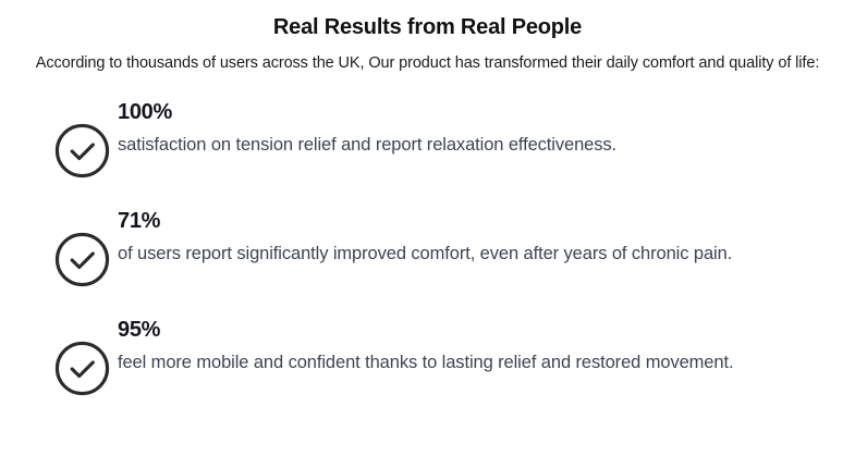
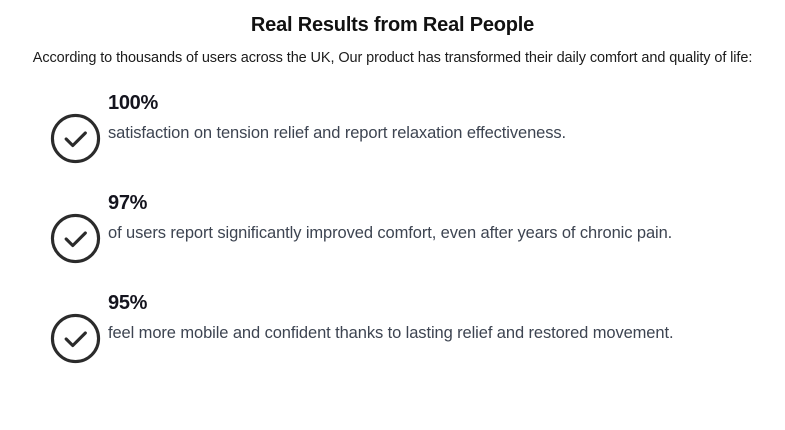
  Real Results from Real People
  According to thousands of users across the UK, Our product has transformed their daily comfort and quality of life:
  100%
  satisfaction on tension relief and report relaxation effectiveness.
- 71%
+ 97%
  of users report significantly improved comfort, even after years of chronic pain.
  95%
  feel more mobile and confident thanks to lasting relief and restored movement.
